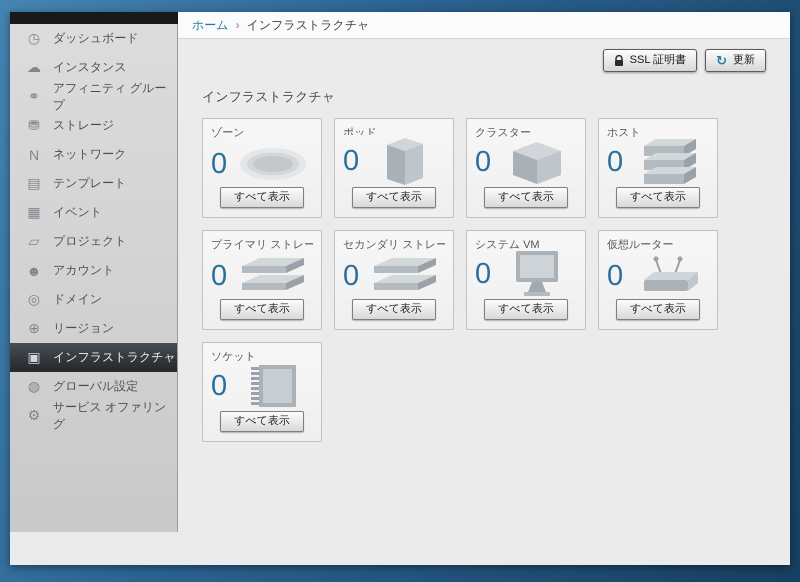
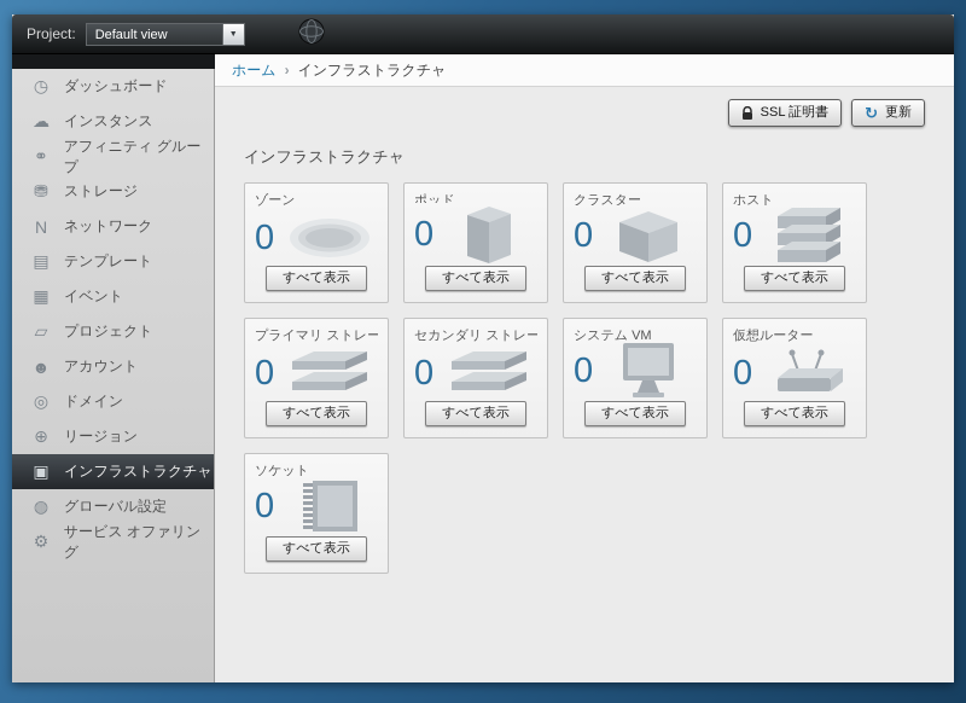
+ Project:
+ Default view
  ◷
  ダッシュボード
  ☁
  インスタンス
  ⚭
  アフィニティ グループ
  ⛃
  ストレージ
  N
  ネットワーク
  ▤
  テンプレート
  ▦
  イベント
  ▱
  プロジェクト
  ☻
  アカウント
  ◎
  ドメイン
  ⊕
  リージョン
  ▣
  インフラストラクチャ
  ◍
  グローバル設定
  ⚙
  サービス オファリング
  ホーム
  ›
  インフラストラクチャ
  SSL 証明書
  ↻
  更新
  インフラストラクチャ
  ゾーン
  0
  すべて表示
  ポッド
  0
  すべて表示
  クラスター
  0
  すべて表示
  ホスト
  0
  すべて表示
  プライマリ ストレー
  0
  すべて表示
  セカンダリ ストレー
  0
  すべて表示
  システム VM
  0
  すべて表示
  仮想ルーター
  0
  すべて表示
  ソケット
  0
  すべて表示
